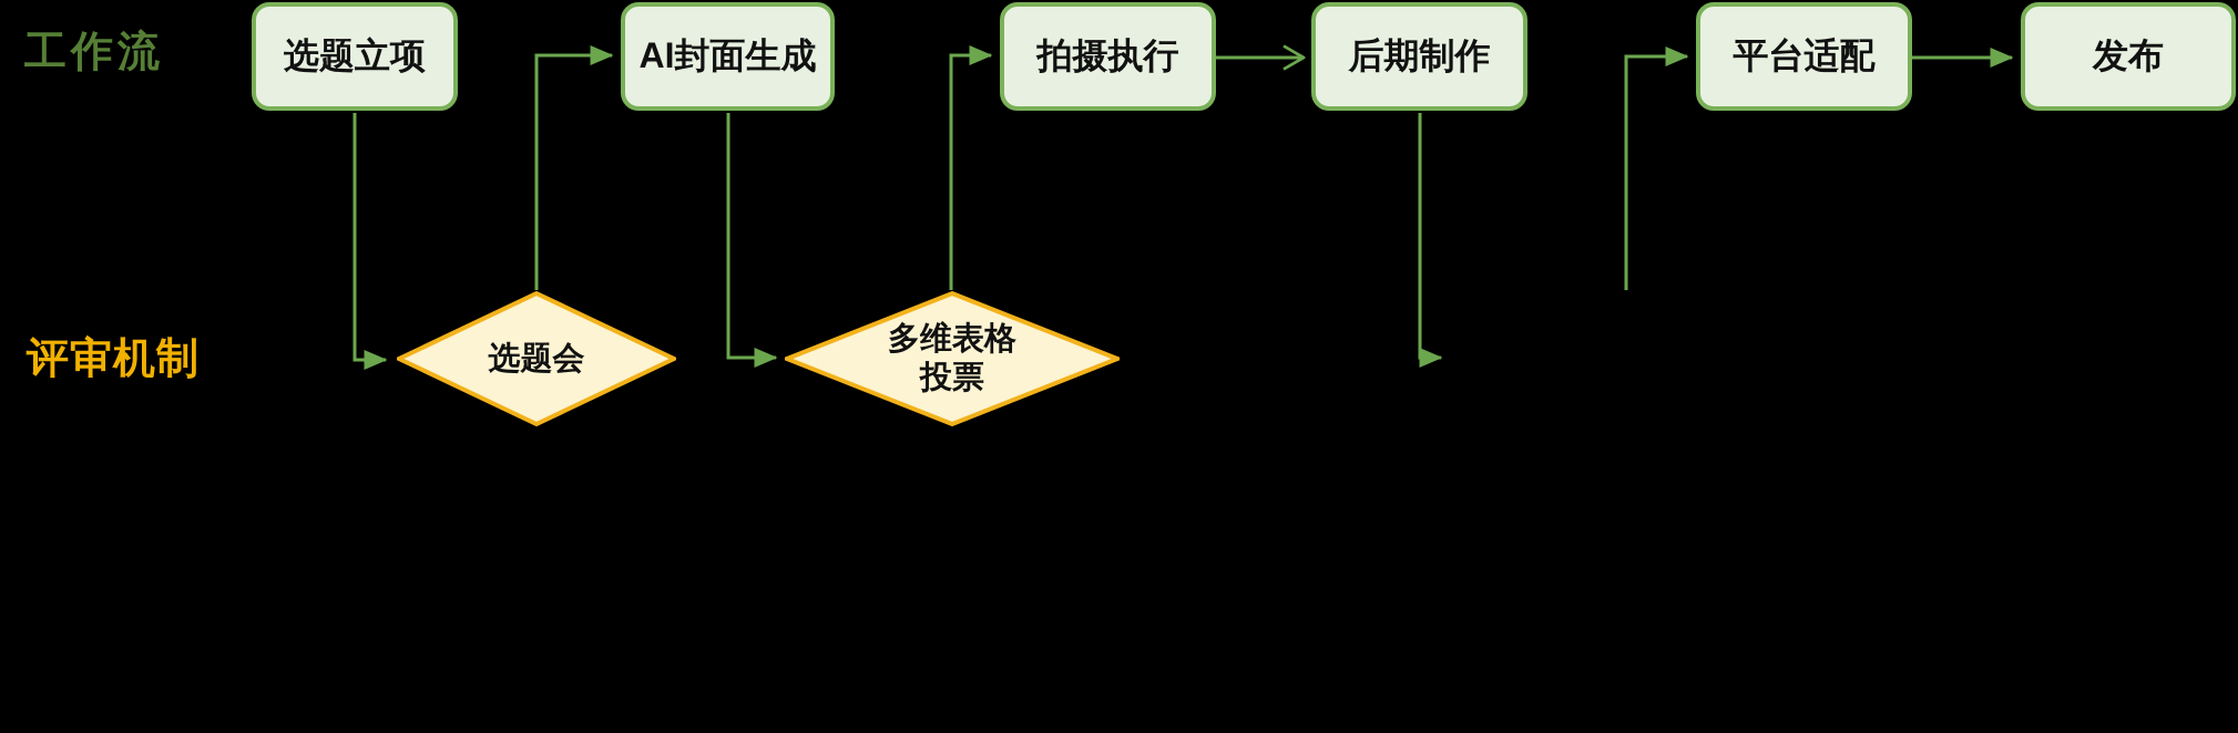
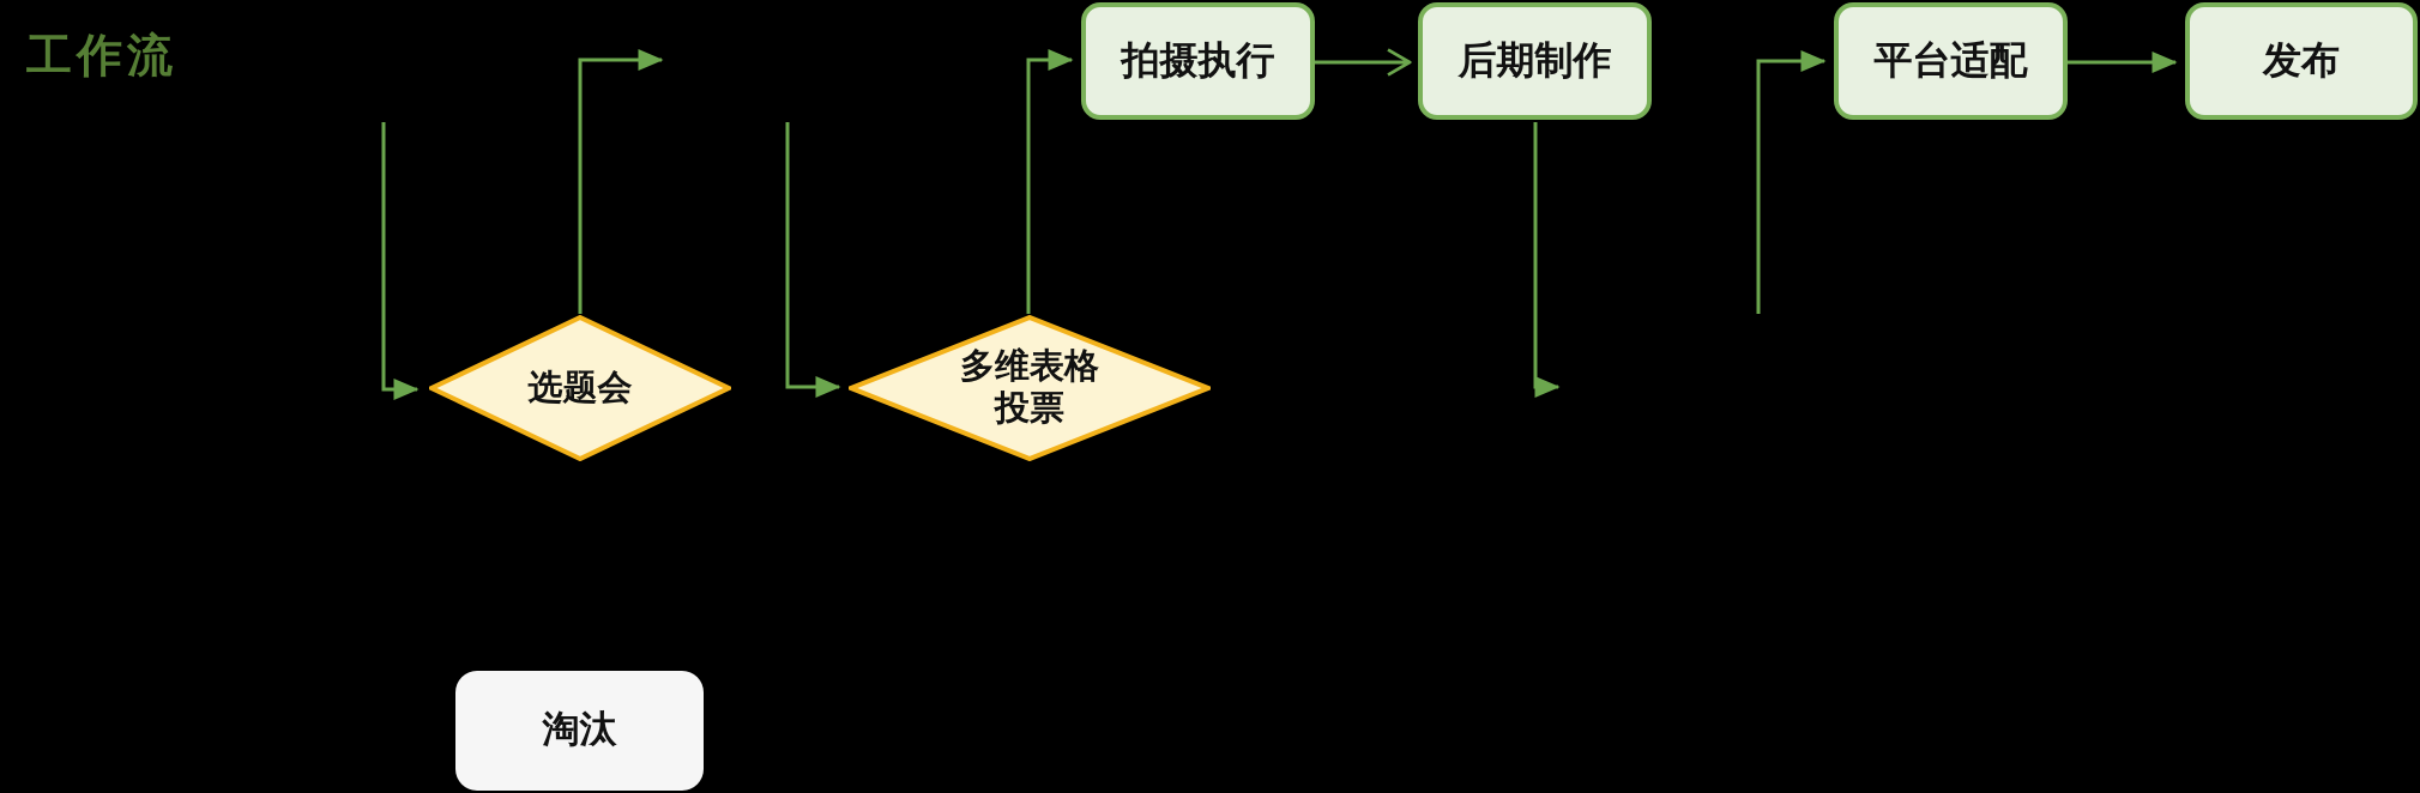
  工作流
- 评审机制
- 选题立项
- AI封面生成
  拍摄执行
  后期制作
  平台适配
  发布
  选题会
  多维表格
  投票
+ 淘汰
